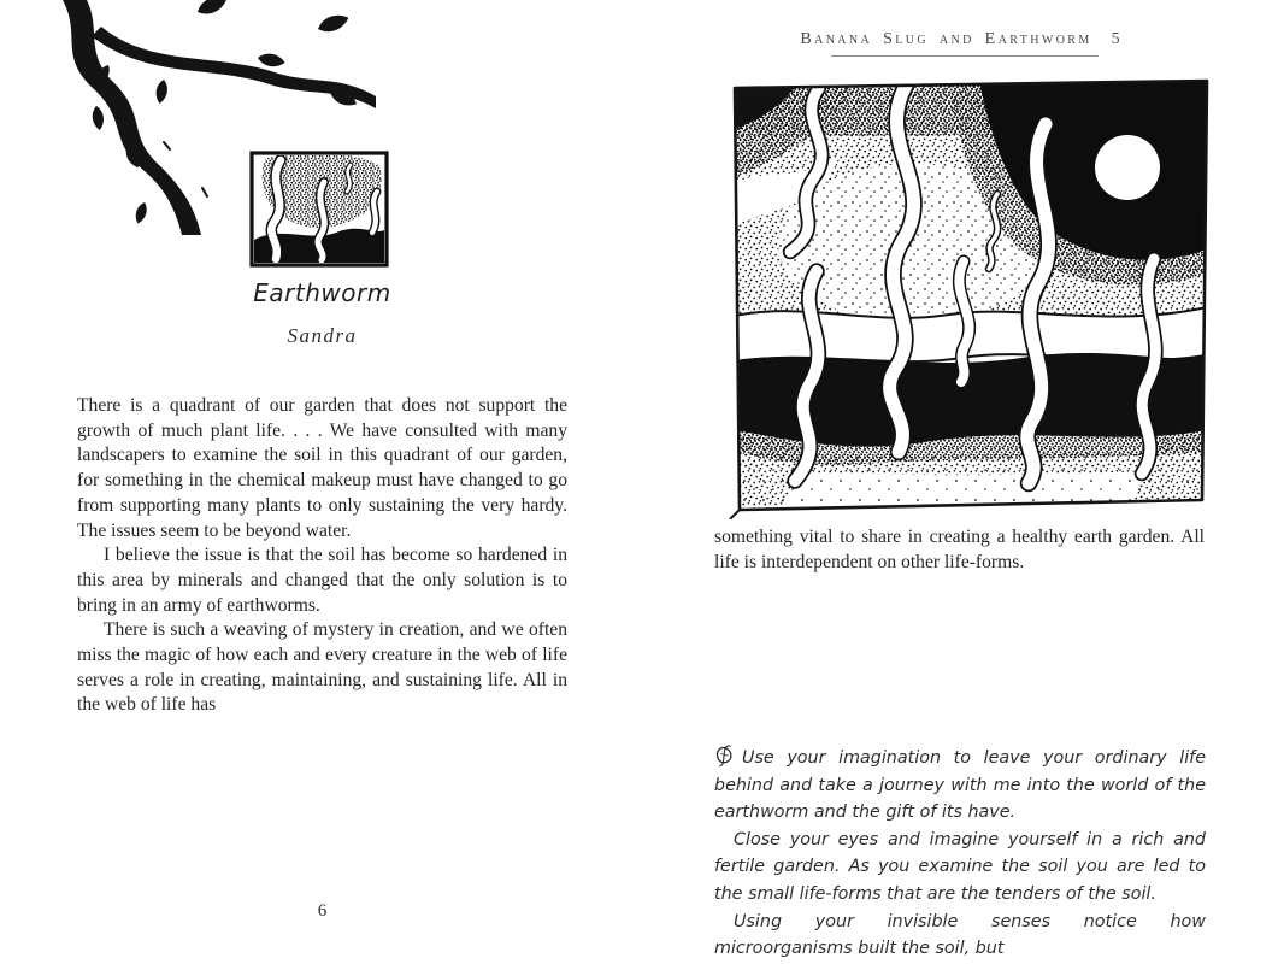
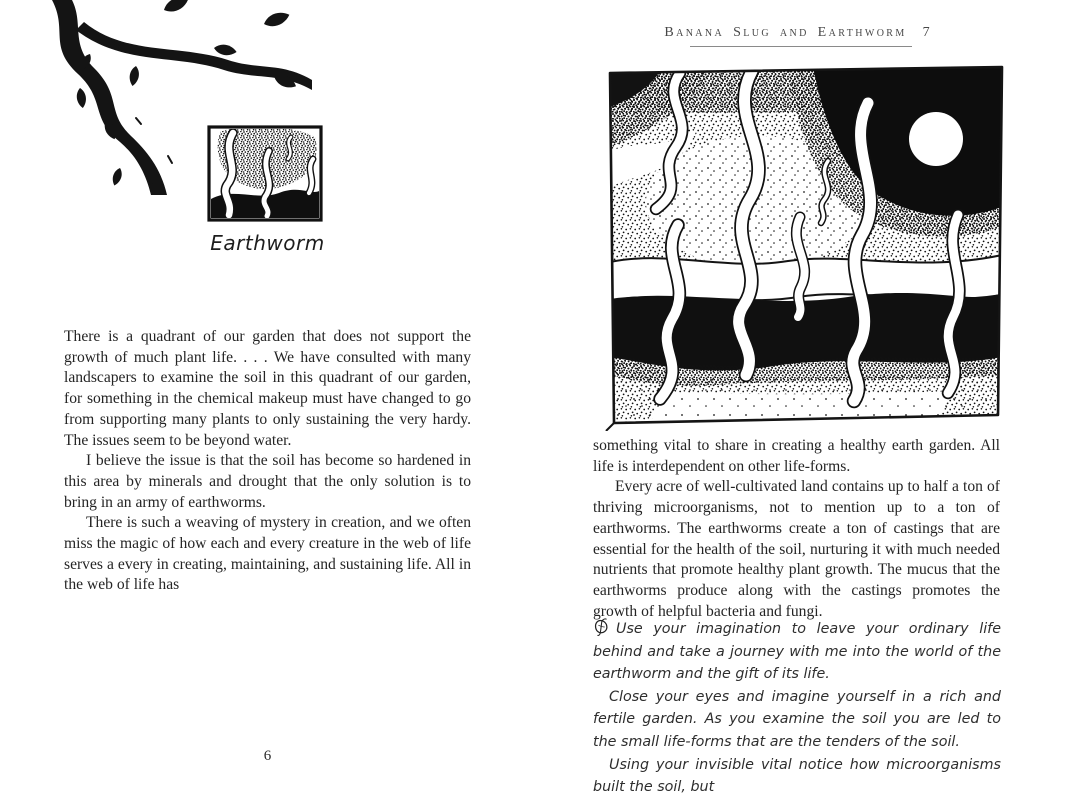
  Earthworm
- Sandra
  There is a quadrant of our garden that does not support the growth of much plant life. . . . We have consulted with many landscapers to examine the soil in this quadrant of our garden, for something in the chemical makeup must have changed to go from supporting many plants to only sustaining the very hardy. The issues seem to be beyond water.
- I believe the issue is that the soil has become so hardened in this area by minerals and changed that the only solution is to bring in an army of earthworms.
+ I believe the issue is that the soil has become so hardened in this area by minerals and drought that the only solution is to bring in an army of earthworms.
- There is such a weaving of mystery in creation, and we often miss the magic of how each and every creature in the web of life serves a role in creating, maintaining, and sustaining life. All in the web of life has
+ There is such a weaving of mystery in creation, and we often miss the magic of how each and every creature in the web of life serves a every in creating, maintaining, and sustaining life. All in the web of life has
  6
- Banana Slug and Earthworm 5
+ Banana Slug and Earthworm 7
  something vital to share in creating a healthy earth garden. All life is interdependent on other life-forms.
+ Every acre of well-cultivated land contains up to half a ton of thriving microorganisms, not to mention up to a ton of earthworms. The earthworms create a ton of castings that are essential for the health of the soil, nurturing it with much needed nutrients that promote healthy plant growth. The mucus that the earthworms produce along with the castings promotes the growth of helpful bacteria and fungi.
- Use your imagination to leave your ordinary life behind and take a journey with me into the world of the earthworm and the gift of its have.
+ Use your imagination to leave your ordinary life behind and take a journey with me into the world of the earthworm and the gift of its life.
  Close your eyes and imagine yourself in a rich and fertile garden. As you examine the soil you are led to the small life-forms that are the tenders of the soil.
- Using your invisible senses notice how microorganisms built the soil, but
+ Using your invisible vital notice how microorganisms built the soil, but
